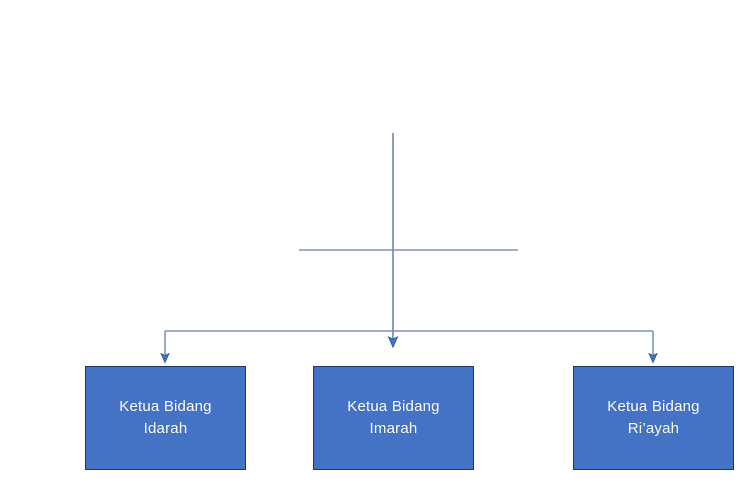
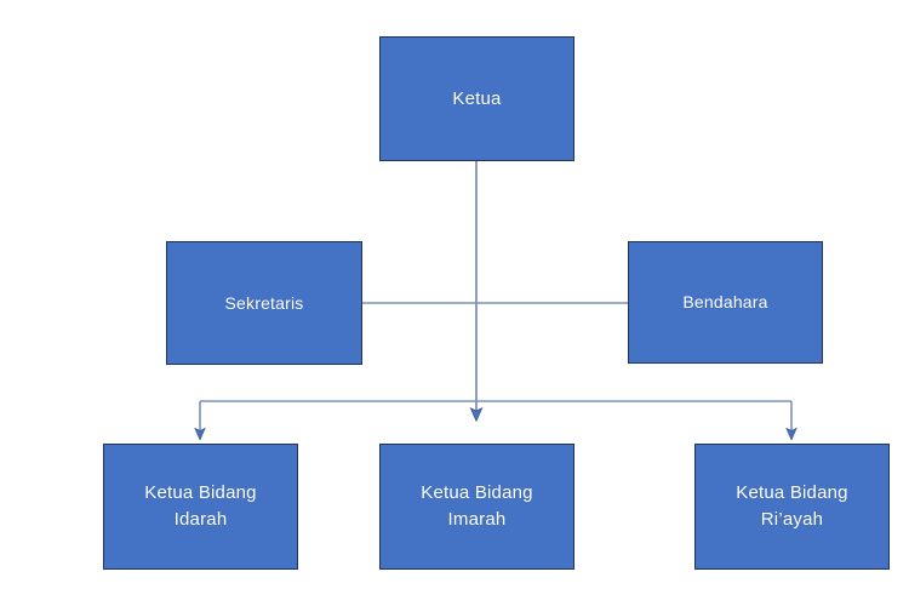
+ Ketua
+ Sekretaris
+ Bendahara
  Ketua Bidang
  Idarah
  Ketua Bidang
  Imarah
  Ketua Bidang
  Ri’ayah
